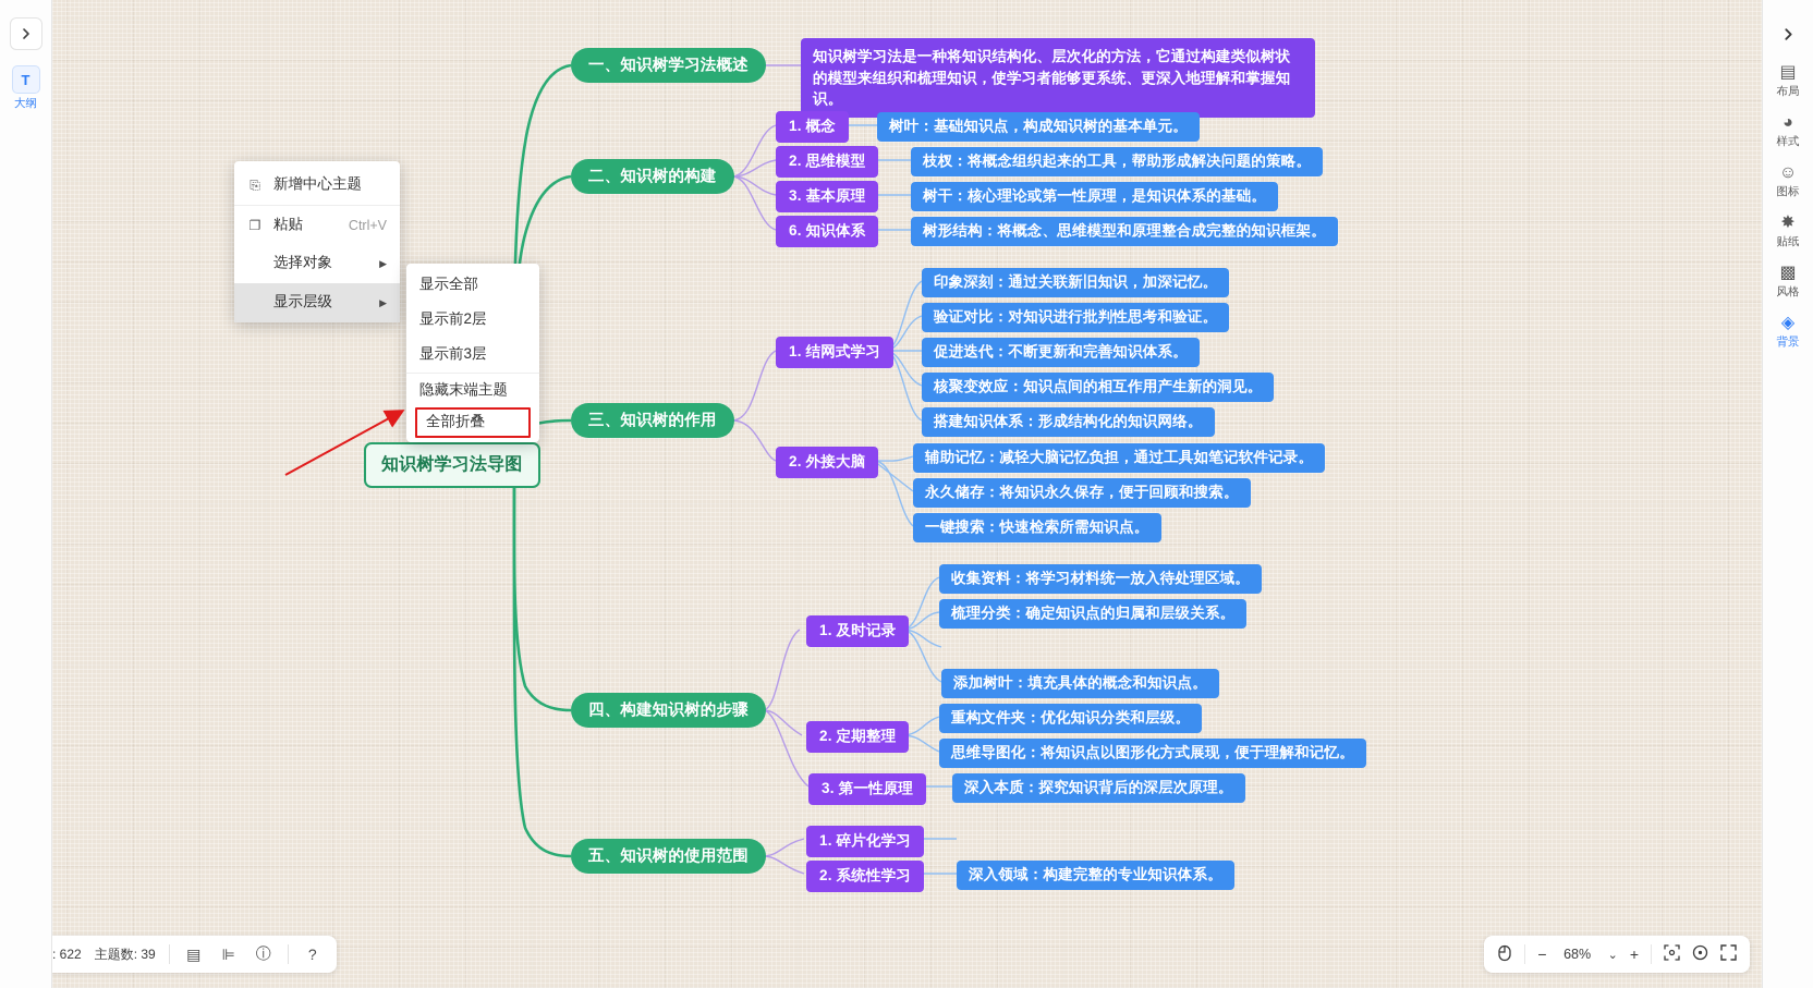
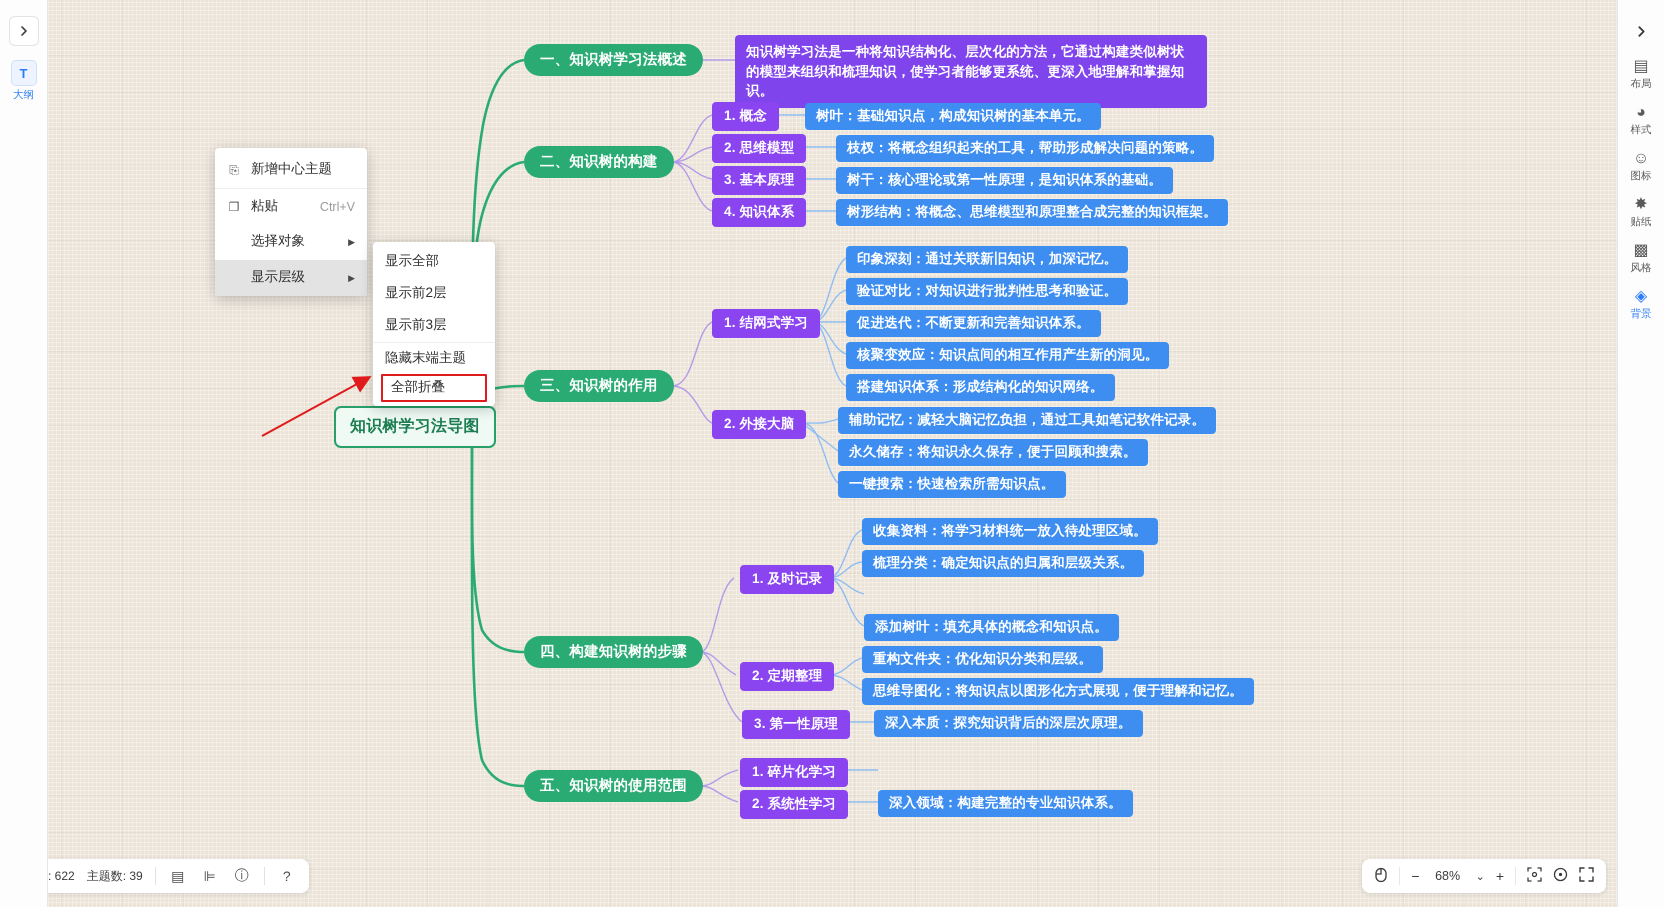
  知识树学习法导图
  一、知识树学习法概述
  知识树学习法是一种将知识结构化、层次化的方法，它通过构建类似树状的模型来组织和梳理知识，使学习者能够更系统、更深入地理解和掌握知识。
  二、知识树的构建
  1. 概念
  2. 思维模型
  3. 基本原理
- 6. 知识体系
+ 4. 知识体系
  树叶：基础知识点，构成知识树的基本单元。
  枝杈：将概念组织起来的工具，帮助形成解决问题的策略。
  树干：核心理论或第一性原理，是知识体系的基础。
  树形结构：将概念、思维模型和原理整合成完整的知识框架。
  三、知识树的作用
  1. 结网式学习
  2. 外接大脑
  印象深刻：通过关联新旧知识，加深记忆。
  验证对比：对知识进行批判性思考和验证。
  促进迭代：不断更新和完善知识体系。
  核聚变效应：知识点间的相互作用产生新的洞见。
  搭建知识体系：形成结构化的知识网络。
  辅助记忆：减轻大脑记忆负担，通过工具如笔记软件记录。
  永久储存：将知识永久保存，便于回顾和搜索。
  一键搜索：快速检索所需知识点。
  四、构建知识树的步骤
  1. 及时记录
  2. 定期整理
  3. 第一性原理
  收集资料：将学习材料统一放入待处理区域。
  梳理分类：确定知识点的归属和层级关系。
  添加树叶：填充具体的概念和知识点。
  重构文件夹：优化知识分类和层级。
  思维导图化：将知识点以图形化方式展现，便于理解和记忆。
  深入本质：探究知识背后的深层次原理。
  五、知识树的使用范围
  1. 碎片化学习
  2. 系统性学习
  深入领域：构建完整的专业知识体系。
  T
  大纲
  ▤
  布局
  ◕
  样式
  ☺
  图标
  ✸
  贴纸
  ▩
  风格
  ◈
  背景
  ⎘
  新增中心主题
  ❐
  粘贴
  Ctrl+V
  选择对象
  ▶
  显示层级
  ▶
  显示全部
  显示前2层
  显示前3层
  隐藏末端主题
  全部折叠
  主题数: 39
  ▤
  ⊫
  ⓘ
  ?
  −
  68%
  ⌄
  +
